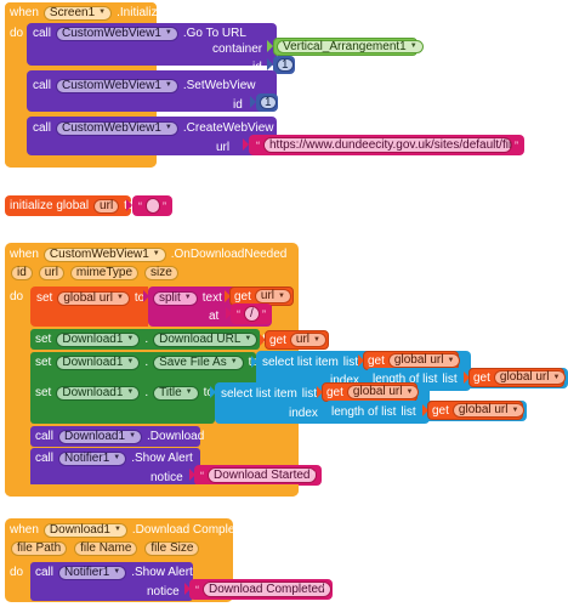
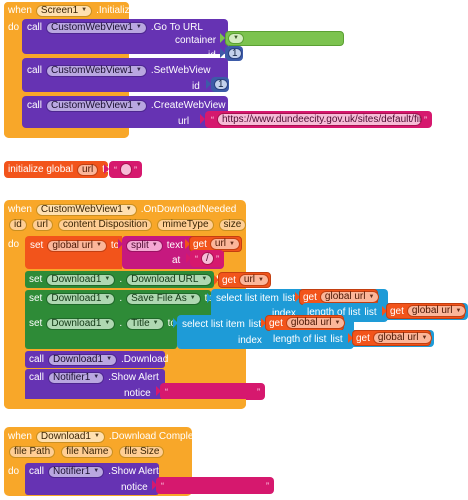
  when
  Screen1
  .Initialize
  do
  call
  CustomWebView1
  .Go To URL
  container
- Vertical_Arrangement1
  id
  1
  call
  CustomWebView1
  .SetWebView
  id
  1
  call
  CustomWebView1
  .CreateWebView
  url
  “
  https://www.dundeecity.gov.uk/sites/default/fil
  ”
  initialize global
  url
  to
  “
  ”
  when
  CustomWebView1
  .OnDownloadNeeded
  id
  url
+ content Disposition
  mimeType
  size
  do
  set
  global url
  to
  split
  text
  get
  url
  at
  “
  /
  ”
  set
  Download1
  .
  Download URL
  get
  url
  set
  Download1
  .
  Save File As
  select list item
  list
  get
  global url
  index
  length of list
  list
  get
  global url
  set
  Download1
  .
  Title
  to
  select list item
  list
  get
  global url
  index
  length of list
  list
  get
  global url
  call
  Download1
  .Download
  call
  Notifier1
  .Show Alert
  notice
  “
- Download Started
  ”
  when
  Download1
  .Download Complete
  file Path
  file Name
  file Size
  do
  call
  Notifier1
  .Show Alert
  notice
  “
- Download Completed
  ”
